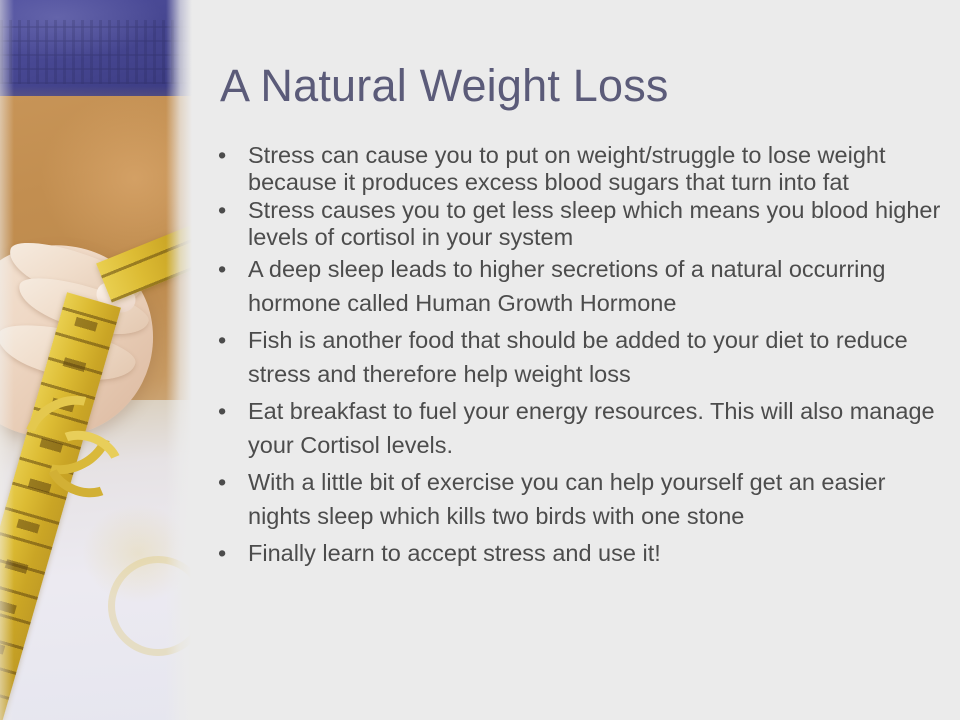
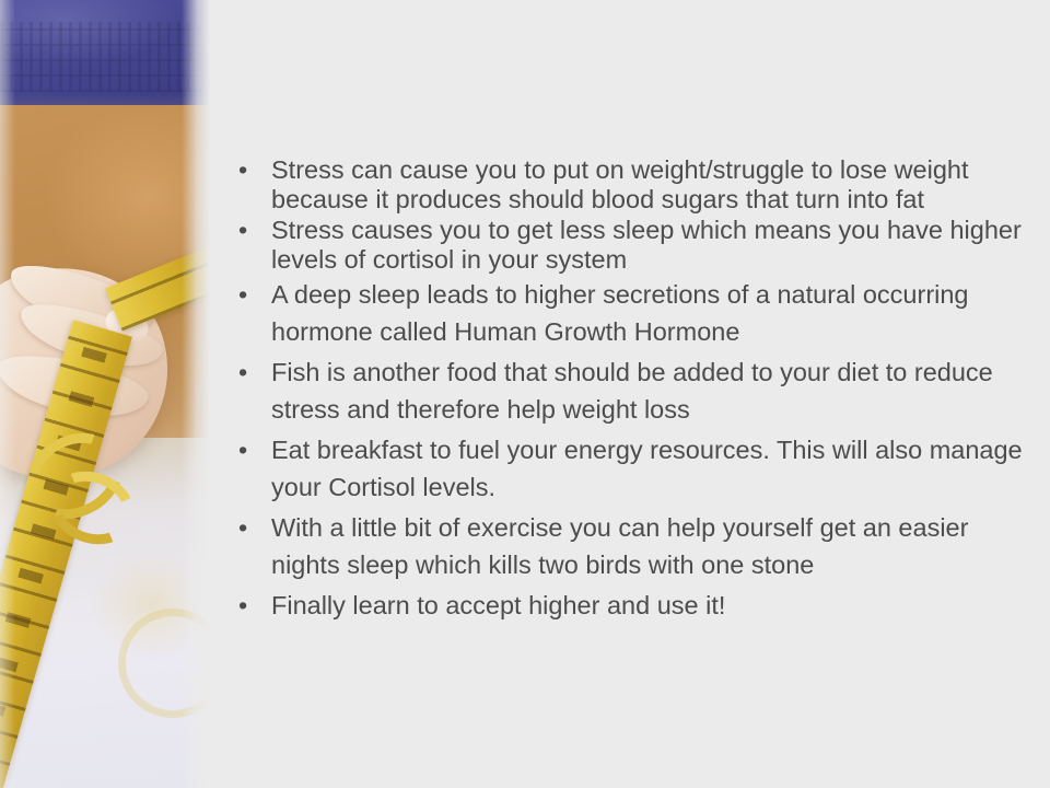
- A Natural Weight Loss
  •
- Stress can cause you to put on weight/struggle to lose weight because it produces excess blood sugars that turn into fat
+ Stress can cause you to put on weight/struggle to lose weight because it produces should blood sugars that turn into fat
  •
- Stress causes you to get less sleep which means you blood higher levels of cortisol in your system
+ Stress causes you to get less sleep which means you have higher levels of cortisol in your system
  •
  A deep sleep leads to higher secretions of a natural occurring hormone called Human Growth Hormone
  •
  Fish is another food that should be added to your diet to reduce stress and therefore help weight loss
  •
  Eat breakfast to fuel your energy resources. This will also manage your Cortisol levels.
  •
  With a little bit of exercise you can help yourself get an easier nights sleep which kills two birds with one stone
  •
- Finally learn to accept stress and use it!
+ Finally learn to accept higher and use it!
